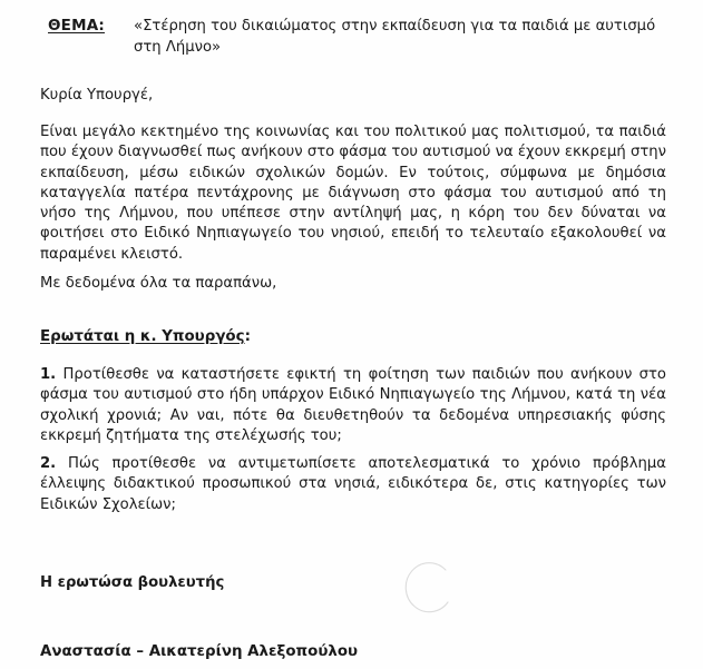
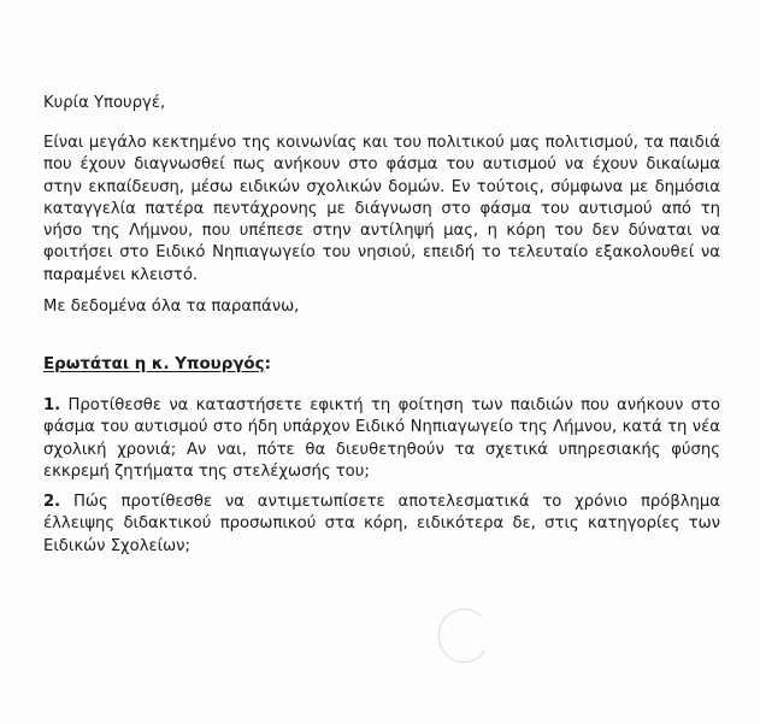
- ΘΕΜΑ:
- «Στέρηση του δικαιώματος στην εκπαίδευση για τα παιδιά με αυτισμό στη Λήμνο»
  Κυρία Υπουργέ,
- Είναι μεγάλο κεκτημένο της κοινωνίας και του πολιτικού μας πολιτισμού, τα παιδιά που έχουν διαγνωσθεί πως ανήκουν στο φάσμα του αυτισμού να έχουν εκκρεμή στην εκπαίδευση, μέσω ειδικών σχολικών δομών. Εν τούτοις, σύμφωνα με δημόσια καταγγελία πατέρα πεντάχρονης με διάγνωση στο φάσμα του αυτισμού από τη νήσο της Λήμνου, που υπέπεσε στην αντίληψή μας, η κόρη του δεν δύναται να φοιτήσει στο Ειδικό Νηπιαγωγείο του νησιού, επειδή το τελευταίο εξακολουθεί να παραμένει κλειστό.
+ Είναι μεγάλο κεκτημένο της κοινωνίας και του πολιτικού μας πολιτισμού, τα παιδιά που έχουν διαγνωσθεί πως ανήκουν στο φάσμα του αυτισμού να έχουν δικαίωμα στην εκπαίδευση, μέσω ειδικών σχολικών δομών. Εν τούτοις, σύμφωνα με δημόσια καταγγελία πατέρα πεντάχρονης με διάγνωση στο φάσμα του αυτισμού από τη νήσο της Λήμνου, που υπέπεσε στην αντίληψή μας, η κόρη του δεν δύναται να φοιτήσει στο Ειδικό Νηπιαγωγείο του νησιού, επειδή το τελευταίο εξακολουθεί να παραμένει κλειστό.
  Με δεδομένα όλα τα παραπάνω,
  Ερωτάται η κ. Υπουργός:
- 1. Προτίθεσθε να καταστήσετε εφικτή τη φοίτηση των παιδιών που ανήκουν στο φάσμα του αυτισμού στο ήδη υπάρχον Ειδικό Νηπιαγωγείο της Λήμνου, κατά τη νέα σχολική χρονιά; Αν ναι, πότε θα διευθετηθούν τα δεδομένα υπηρεσιακής φύσης εκκρεμή ζητήματα της στελέχωσής του;
+ 1. Προτίθεσθε να καταστήσετε εφικτή τη φοίτηση των παιδιών που ανήκουν στο φάσμα του αυτισμού στο ήδη υπάρχον Ειδικό Νηπιαγωγείο της Λήμνου, κατά τη νέα σχολική χρονιά; Αν ναι, πότε θα διευθετηθούν τα σχετικά υπηρεσιακής φύσης εκκρεμή ζητήματα της στελέχωσής του;
- 2. Πώς προτίθεσθε να αντιμετωπίσετε αποτελεσματικά το χρόνιο πρόβλημα έλλειψης διδακτικού προσωπικού στα νησιά, ειδικότερα δε, στις κατηγορίες των Ειδικών Σχολείων;
+ 2. Πώς προτίθεσθε να αντιμετωπίσετε αποτελεσματικά το χρόνιο πρόβλημα έλλειψης διδακτικού προσωπικού στα κόρη, ειδικότερα δε, στις κατηγορίες των Ειδικών Σχολείων;
- Η ερωτώσα βουλευτής
- Αναστασία – Αικατερίνη Αλεξοπούλου
